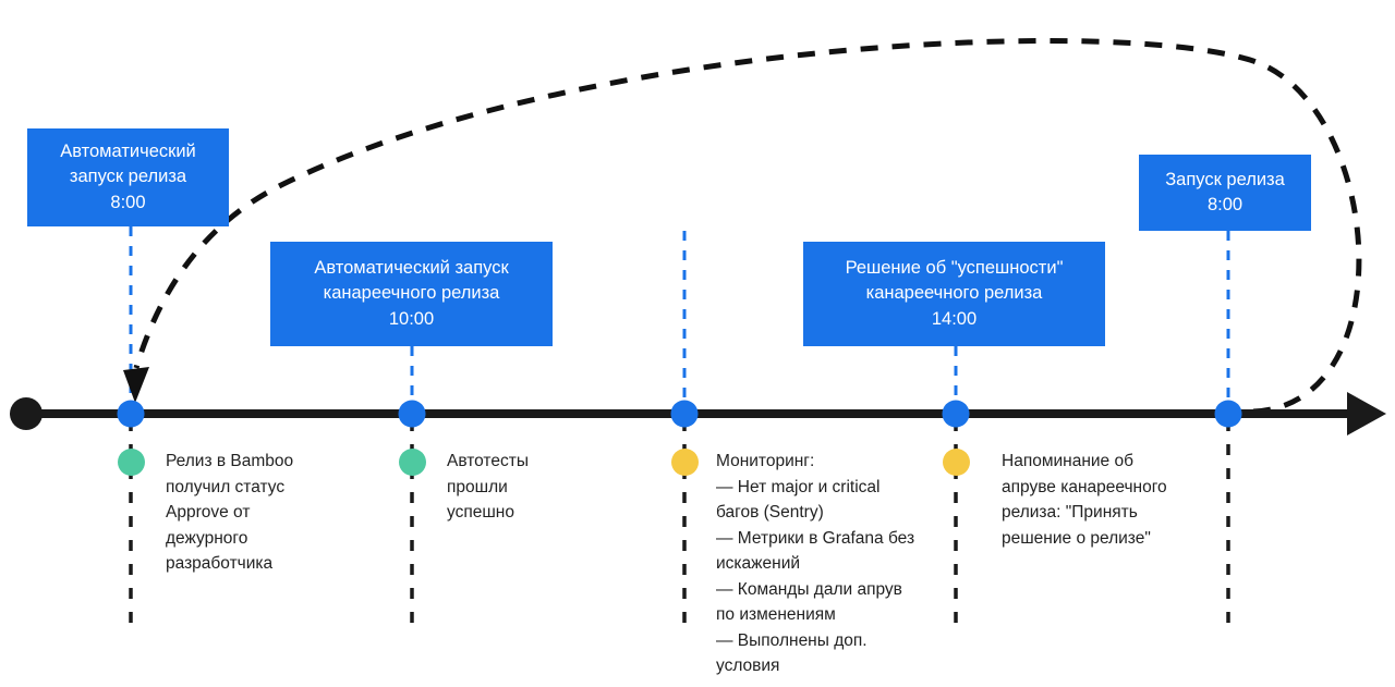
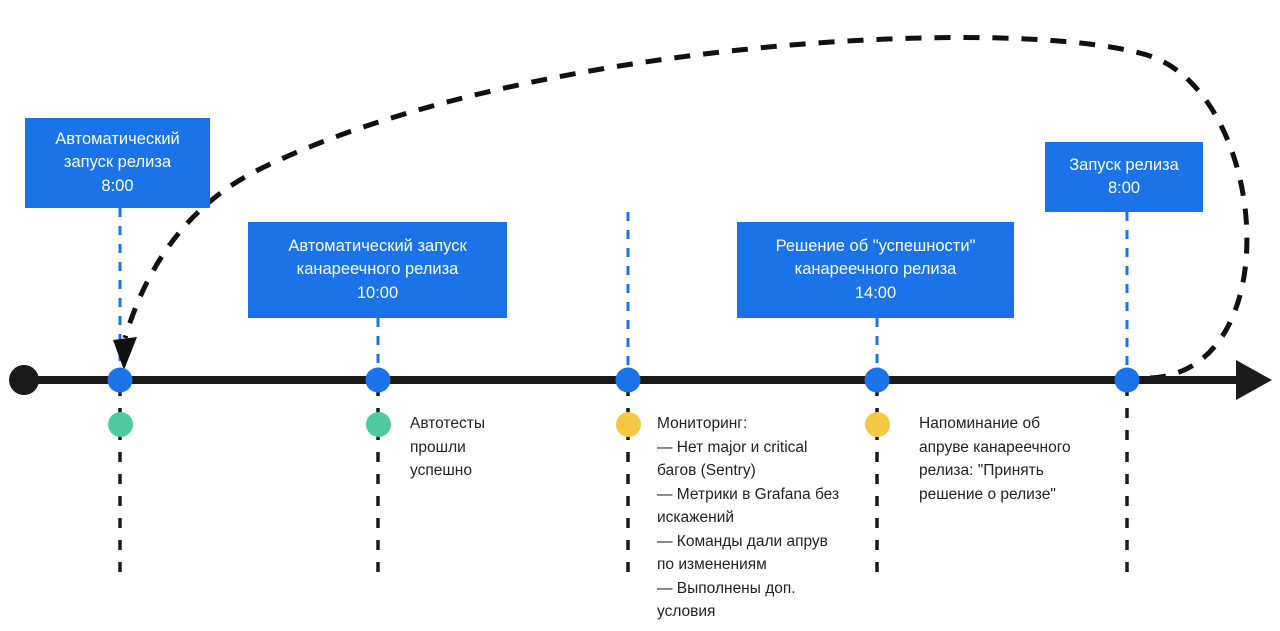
  Автоматический
  запуск релиза
  8:00
  Автоматический запуск
  канареечного релиза
  10:00
  Решение об "успешности"
  канареечного релиза
  14:00
  Запуск релиза
  8:00
- Релиз в Bamboo
- получил статус
- Approve от
- дежурного
- разработчика
  Автотесты
  прошли
  успешно
  Мониторинг:
  — Нет major и critical
  багов (Sentry)
  — Метрики в Grafana без
  искажений
  — Команды дали апрув
  по изменениям
  — Выполнены доп.
  условия
  Напоминание об
  апруве канареечного
  релиза: "Принять
  решение о релизе"
